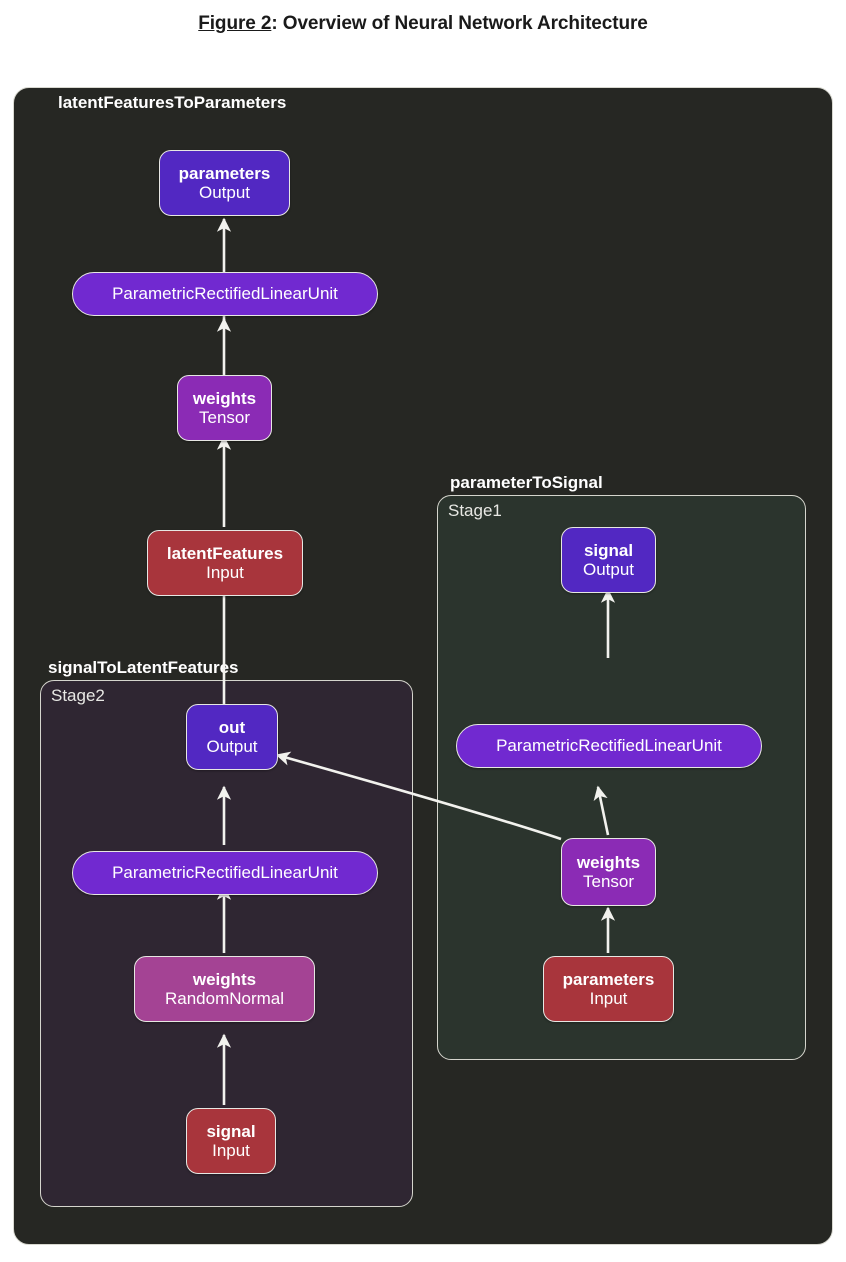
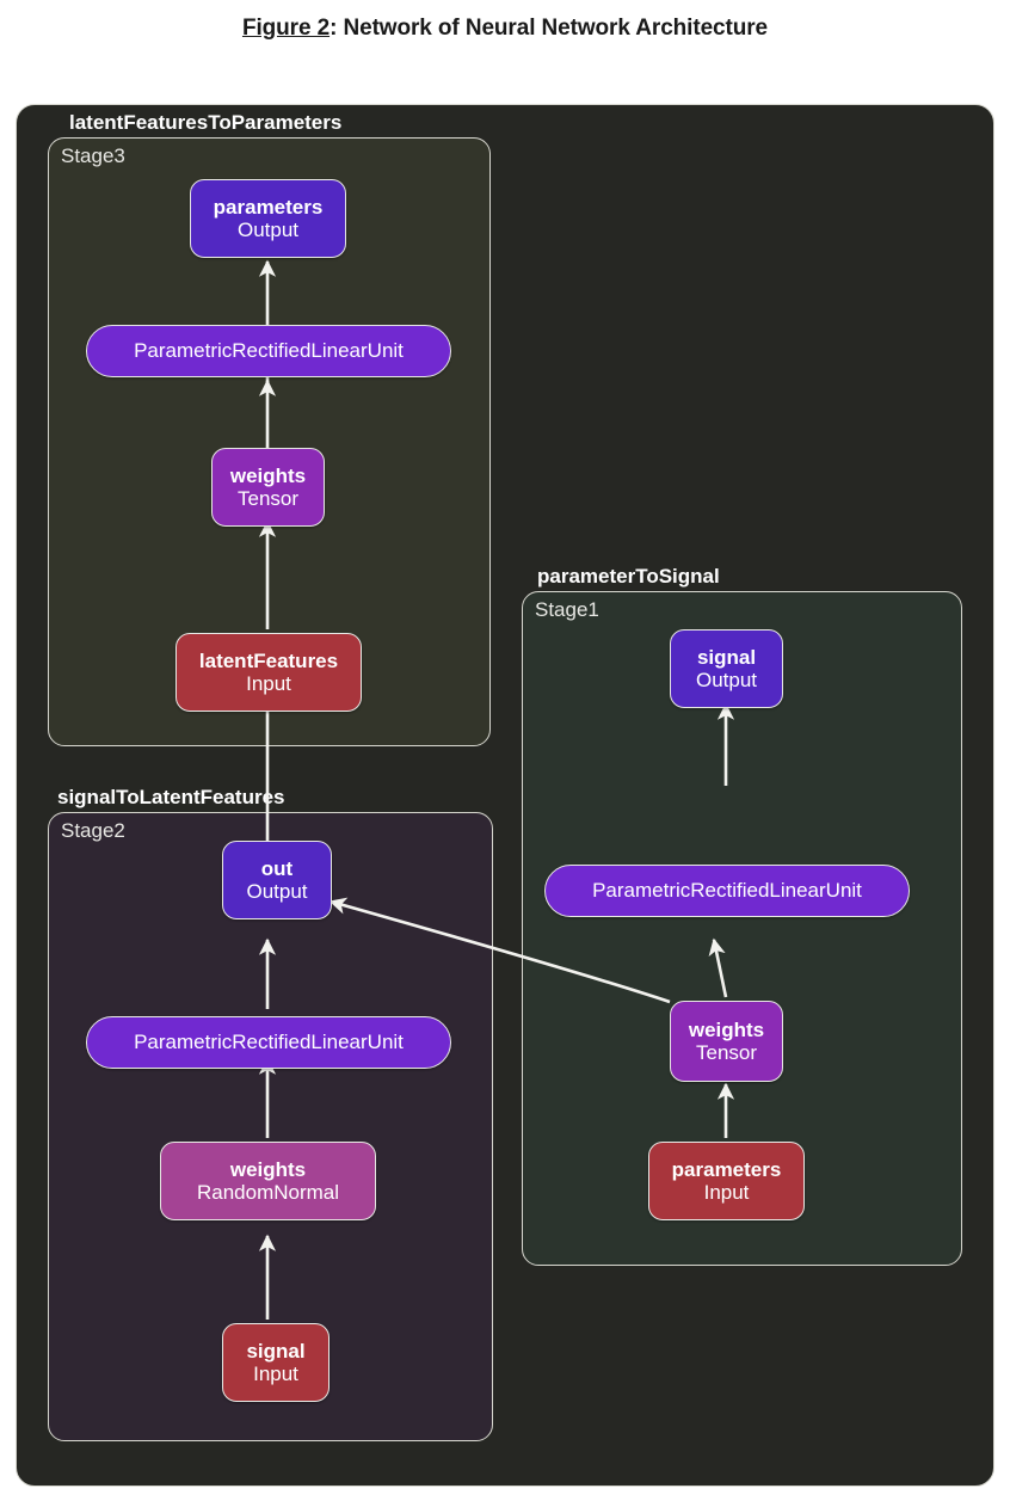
- Figure 2: Overview of Neural Network Architecture
+ Figure 2: Network of Neural Network Architecture
  latentFeaturesToParameters
+ Stage3
  signalToLatentFeaturs
  Stage2
  parameterToSignal
  Stage1
  parameters
  Output
  ParametricRectifiedLinearUnit
  weights
  Tensor
  latentFeatures
  Input
  out
  Output
  ParametricRectifiedLinearUnit
  weights
  RandomNormal
  signal
  Input
  signal
  Output
  ParametricRectifiedLinearUnit
  weights
  Tensor
  parameters
  Input
